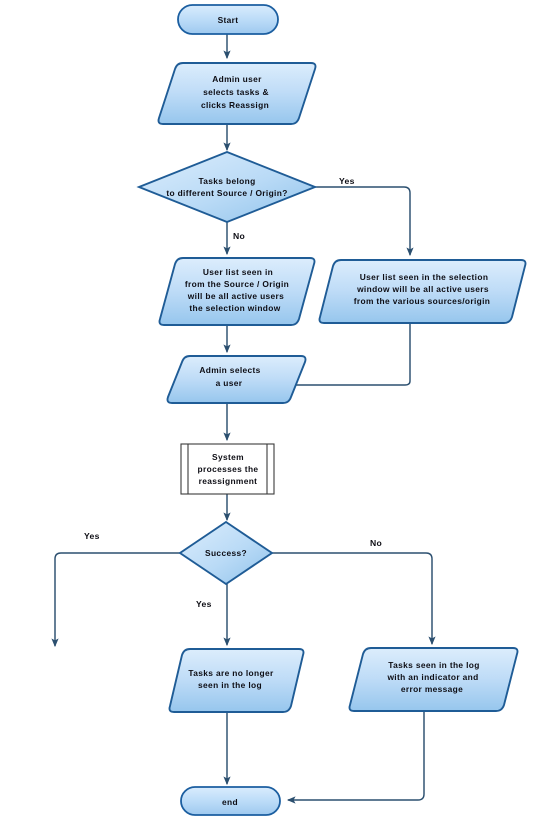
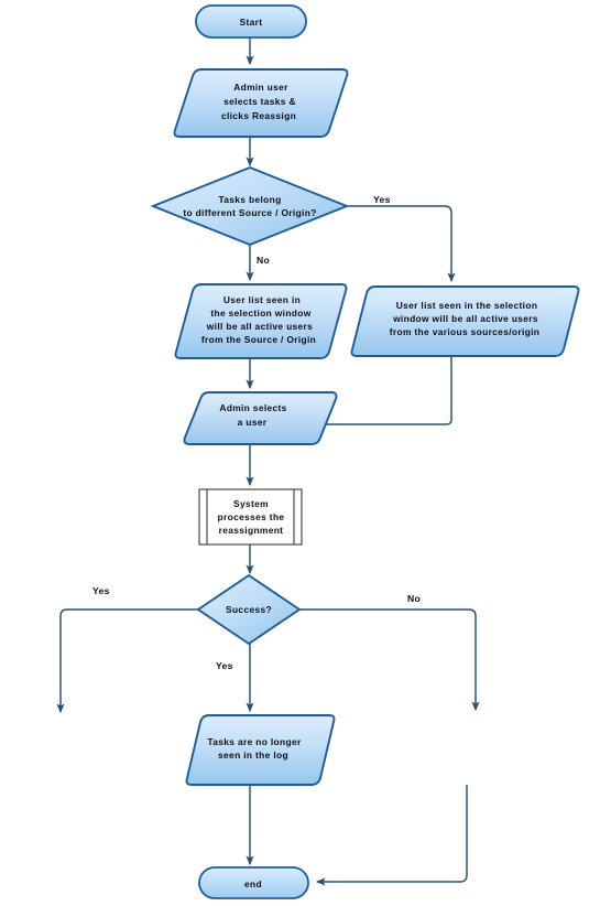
  Start
  Admin user
  selects tasks &
  clicks Reassign
  Tasks belong
  to different Source / Origin?
  Yes
  No
  User list seen in
- from the Source / Origin
+ the selection window
  will be all active users
- the selection window
+ from the Source / Origin
  User list seen in the selection
  window will be all active users
  from the various sources/origin
  Admin selects
  a user
  System
  processes the
  reassignment
  Success?
  Yes
  No
  Yes
  Tasks are no longer
  seen in the log
- Tasks seen in the log
- with an indicator and
- error message
  end
